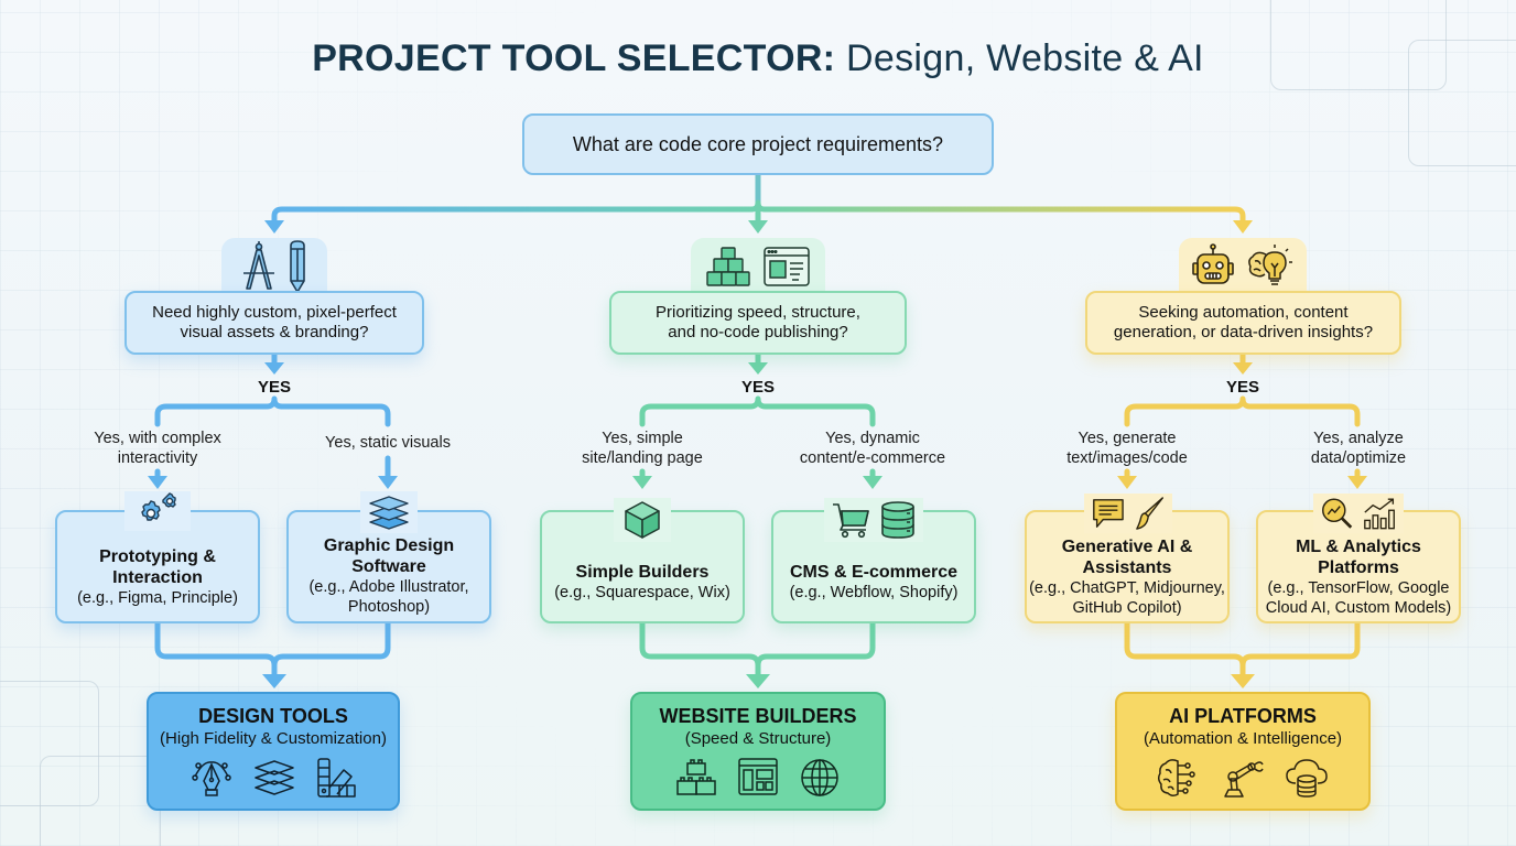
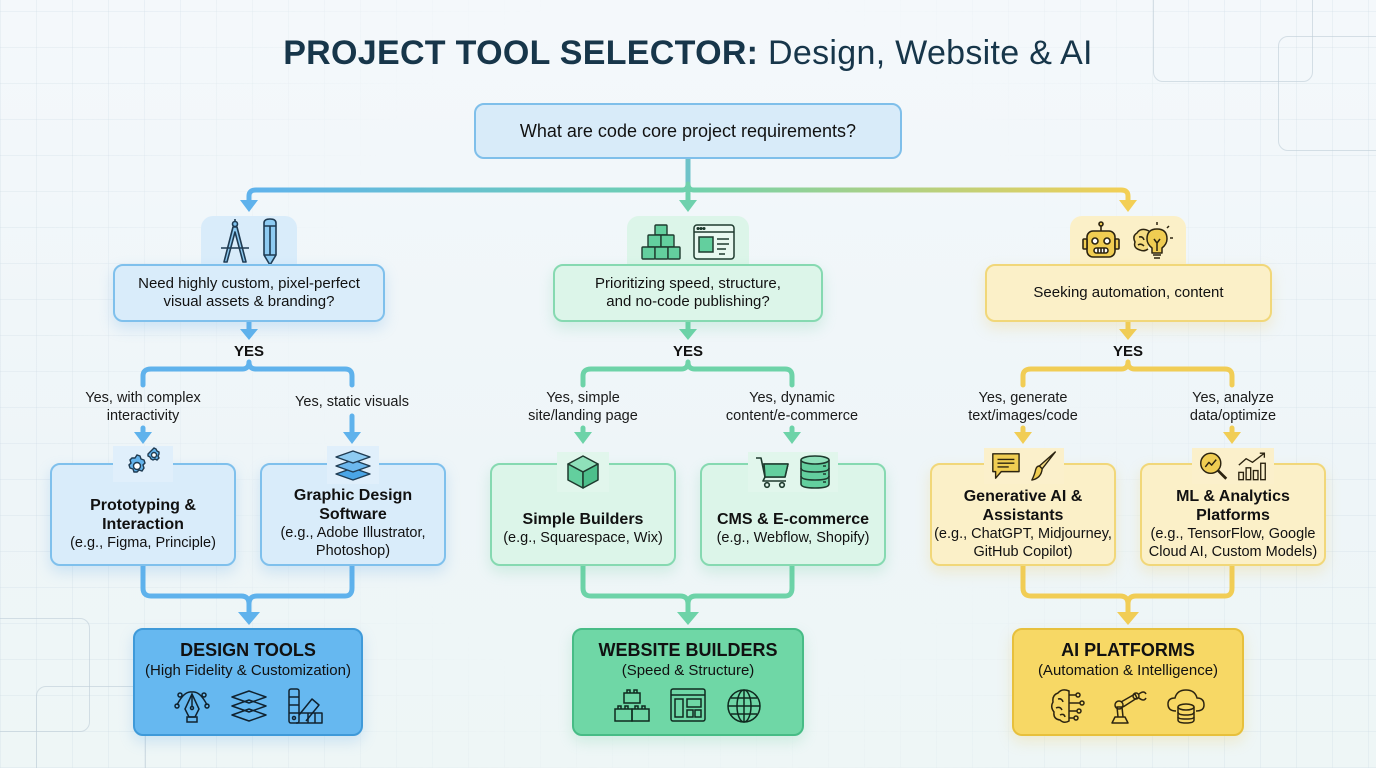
  PROJECT TOOL SELECTOR: Design, Website & AI
  What are code core project requirements?
  Need highly custom, pixel-perfect
  visual assets & branding?
  YES
  Yes, with complex
  interactivity
  Yes, static visuals
  Prototyping &
  Interaction
  (e.g., Figma, Principle)
  Graphic Design
  Software
  (e.g., Adobe Illustrator,
  Photoshop)
  DESIGN TOOLS
  (High Fidelity & Customization)
  Prioritizing speed, structure,
  and no-code publishing?
  YES
  Yes, simple
  site/landing page
  Yes, dynamic
  content/e-commerce
  Simple Builders
  (e.g., Squarespace, Wix)
  CMS & E-commerce
  (e.g., Webflow, Shopify)
  WEBSITE BUILDERS
  (Speed & Structure)
  Seeking automation, content
- generation, or data-driven insights?
  YES
  Yes, generate
  text/images/code
  Yes, analyze
  data/optimize
  Generative AI &
  Assistants
  (e.g., ChatGPT, Midjourney,
  GitHub Copilot)
  ML & Analytics
  Platforms
  (e.g., TensorFlow, Google
  Cloud AI, Custom Models)
  AI PLATFORMS
  (Automation & Intelligence)
